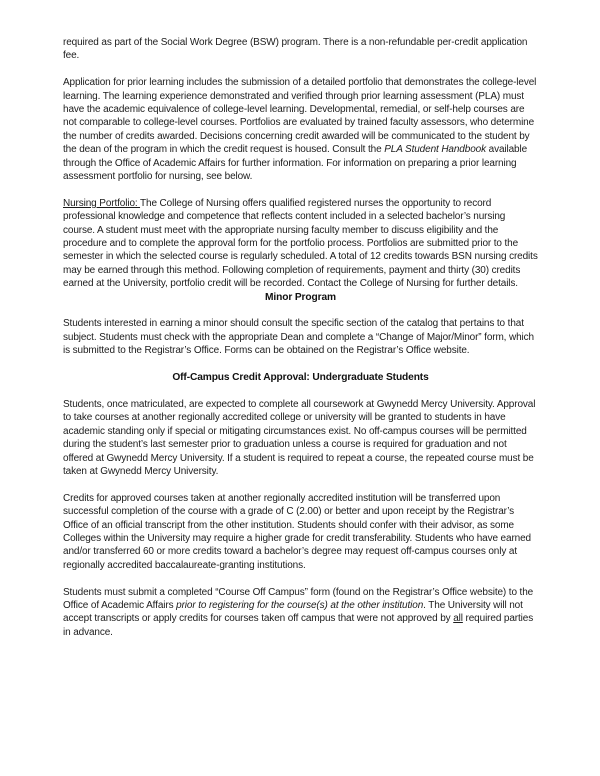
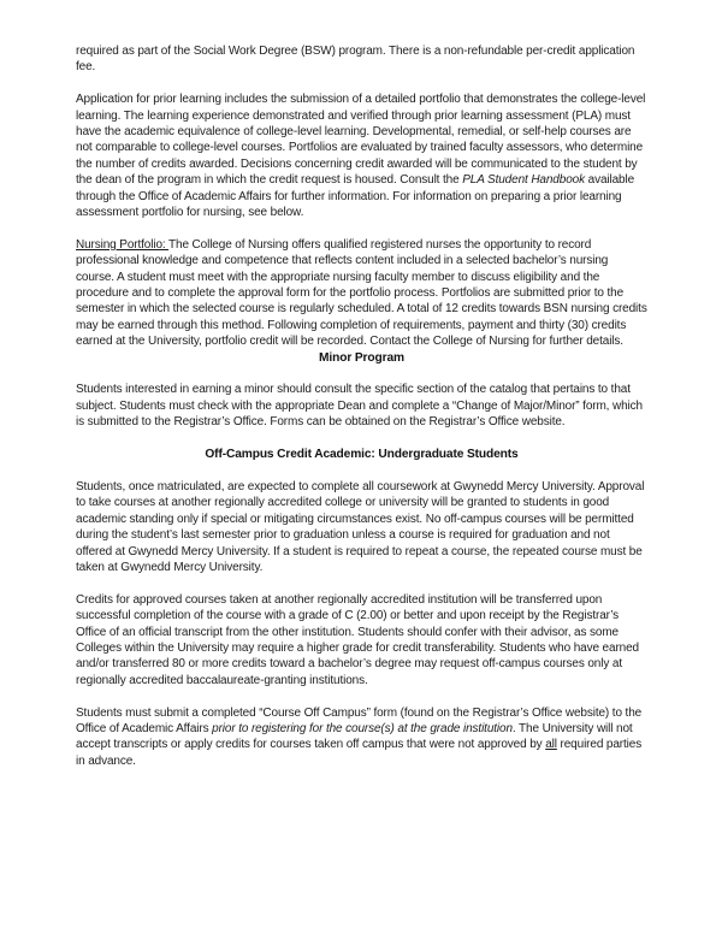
  required as part of the Social Work Degree (BSW) program. There is a non-refundable per-credit application fee.
  Application for prior learning includes the submission of a detailed portfolio that demonstrates the college-level learning. The learning experience demonstrated and verified through prior learning assessment (PLA) must have the academic equivalence of college-level learning. Developmental, remedial, or self-help courses are not comparable to college-level courses. Portfolios are evaluated by trained faculty assessors, who determine the number of credits awarded. Decisions concerning credit awarded will be communicated to the student by the dean of the program in which the credit request is housed. Consult the PLA Student Handbook available through the Office of Academic Affairs for further information. For information on preparing a prior learning assessment portfolio for nursing, see below.
  Nursing Portfolio: The College of Nursing offers qualified registered nurses the opportunity to record professional knowledge and competence that reflects content included in a selected bachelor’s nursing course. A student must meet with the appropriate nursing faculty member to discuss eligibility and the procedure and to complete the approval form for the portfolio process. Portfolios are submitted prior to the semester in which the selected course is regularly scheduled. A total of 12 credits towards BSN nursing credits may be earned through this method. Following completion of requirements, payment and thirty (30) credits earned at the University, portfolio credit will be recorded. Contact the College of Nursing for further details.
  Minor Program
  Students interested in earning a minor should consult the specific section of the catalog that pertains to that subject. Students must check with the appropriate Dean and complete a “Change of Major/Minor” form, which is submitted to the Registrar’s Office. Forms can be obtained on the Registrar’s Office website.
- Off-Campus Credit Approval: Undergraduate Students
+ Off-Campus Credit Academic: Undergraduate Students
- Students, once matriculated, are expected to complete all coursework at Gwynedd Mercy University. Approval to take courses at another regionally accredited college or university will be granted to students in have academic standing only if special or mitigating circumstances exist. No off-campus courses will be permitted during the student’s last semester prior to graduation unless a course is required for graduation and not offered at Gwynedd Mercy University. If a student is required to repeat a course, the repeated course must be taken at Gwynedd Mercy University.
+ Students, once matriculated, are expected to complete all coursework at Gwynedd Mercy University. Approval to take courses at another regionally accredited college or university will be granted to students in good academic standing only if special or mitigating circumstances exist. No off-campus courses will be permitted during the student’s last semester prior to graduation unless a course is required for graduation and not offered at Gwynedd Mercy University. If a student is required to repeat a course, the repeated course must be taken at Gwynedd Mercy University.
- Credits for approved courses taken at another regionally accredited institution will be transferred upon successful completion of the course with a grade of C (2.00) or better and upon receipt by the Registrar’s Office of an official transcript from the other institution. Students should confer with their advisor, as some Colleges within the University may require a higher grade for credit transferability. Students who have earned and/or transferred 60 or more credits toward a bachelor’s degree may request off-campus courses only at regionally accredited baccalaureate-granting institutions.
+ Credits for approved courses taken at another regionally accredited institution will be transferred upon successful completion of the course with a grade of C (2.00) or better and upon receipt by the Registrar’s Office of an official transcript from the other institution. Students should confer with their advisor, as some Colleges within the University may require a higher grade for credit transferability. Students who have earned and/or transferred 80 or more credits toward a bachelor’s degree may request off-campus courses only at regionally accredited baccalaureate-granting institutions.
- Students must submit a completed “Course Off Campus” form (found on the Registrar’s Office website) to the Office of Academic Affairs prior to registering for the course(s) at the other institution. The University will not accept transcripts or apply credits for courses taken off campus that were not approved by all required parties in advance.
+ Students must submit a completed “Course Off Campus” form (found on the Registrar’s Office website) to the Office of Academic Affairs prior to registering for the course(s) at the grade institution. The University will not accept transcripts or apply credits for courses taken off campus that were not approved by all required parties in advance.
